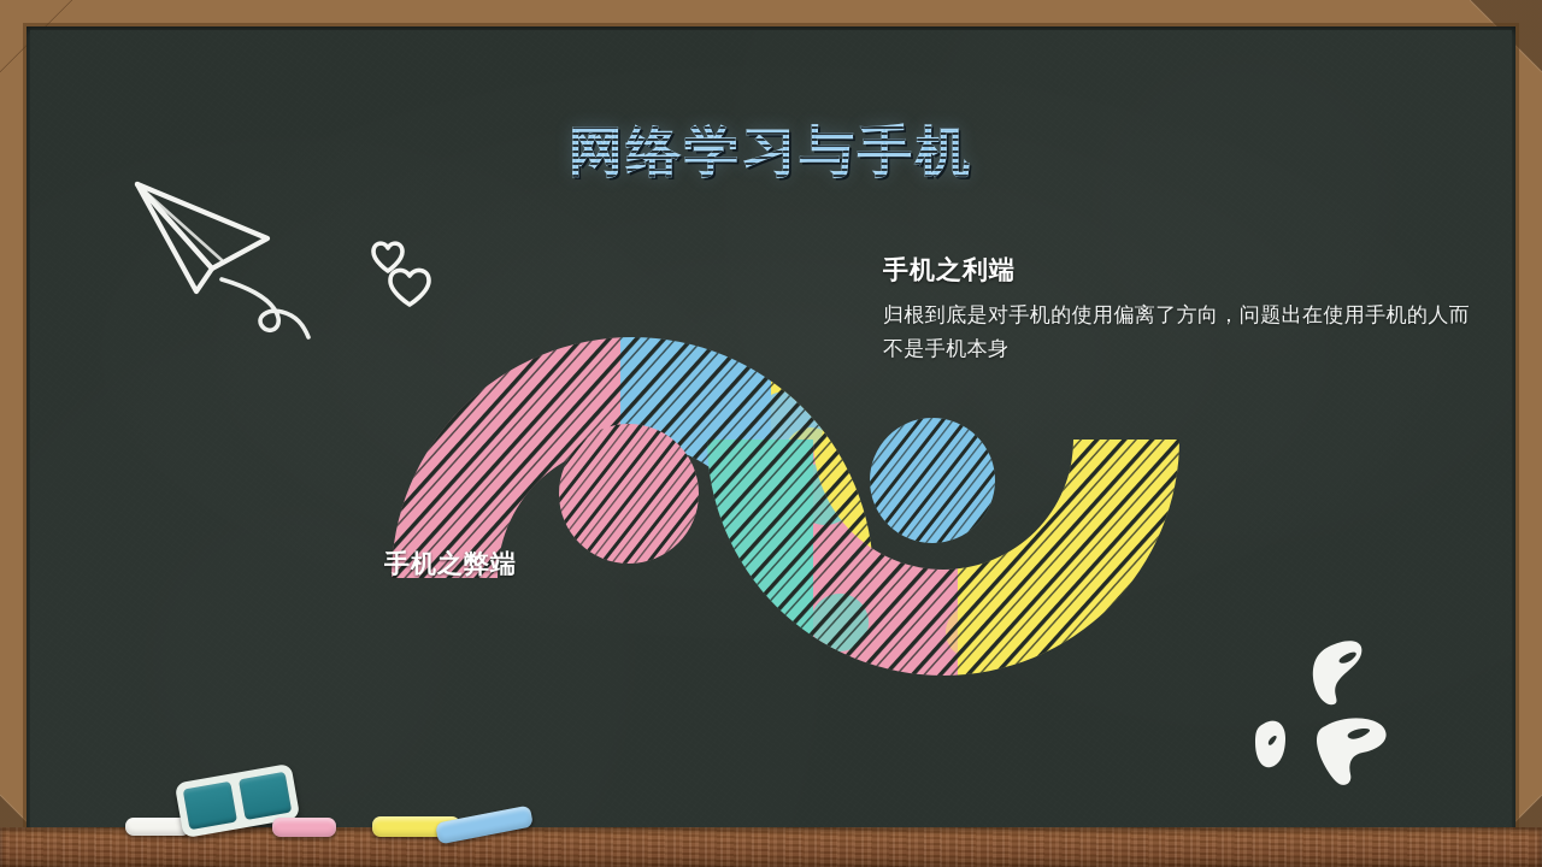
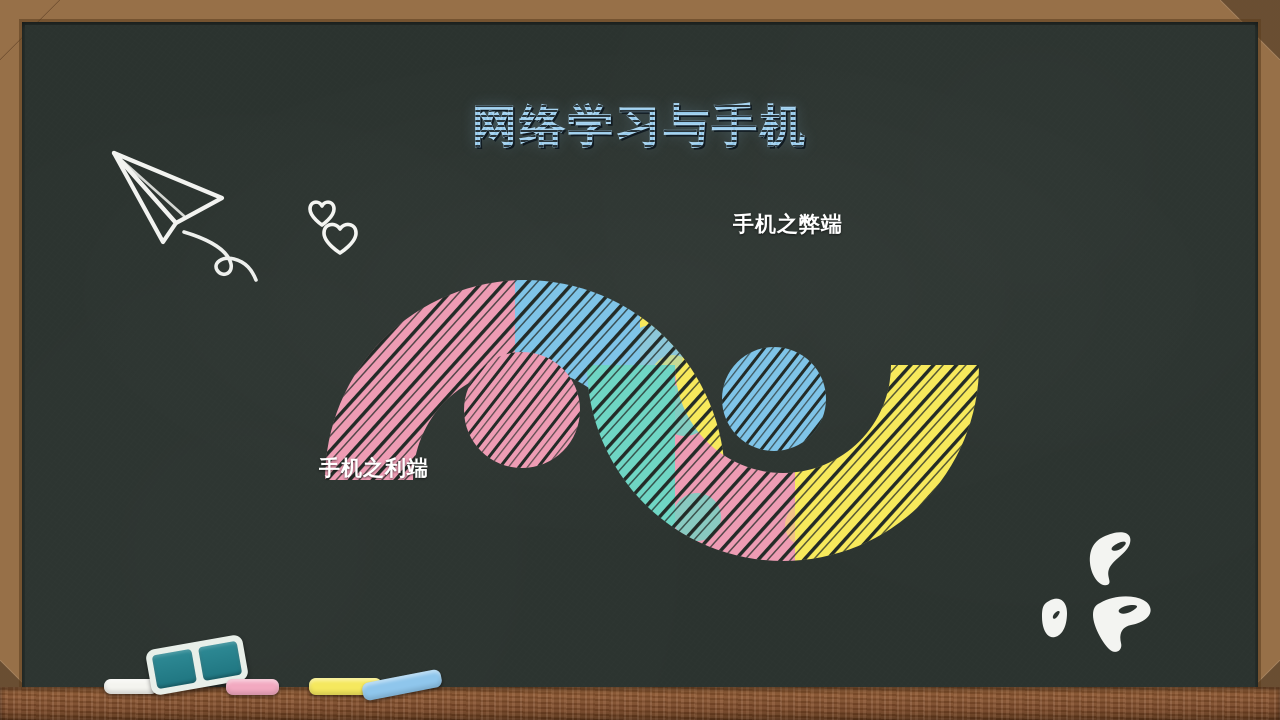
  网络学习与手机
- 手机之利端
+ 手机之弊端
- 归根到底是对手机的使用偏离了方向，问题出在使用手机的人而不是手机本身
- 手机之弊端
+ 手机之利端
